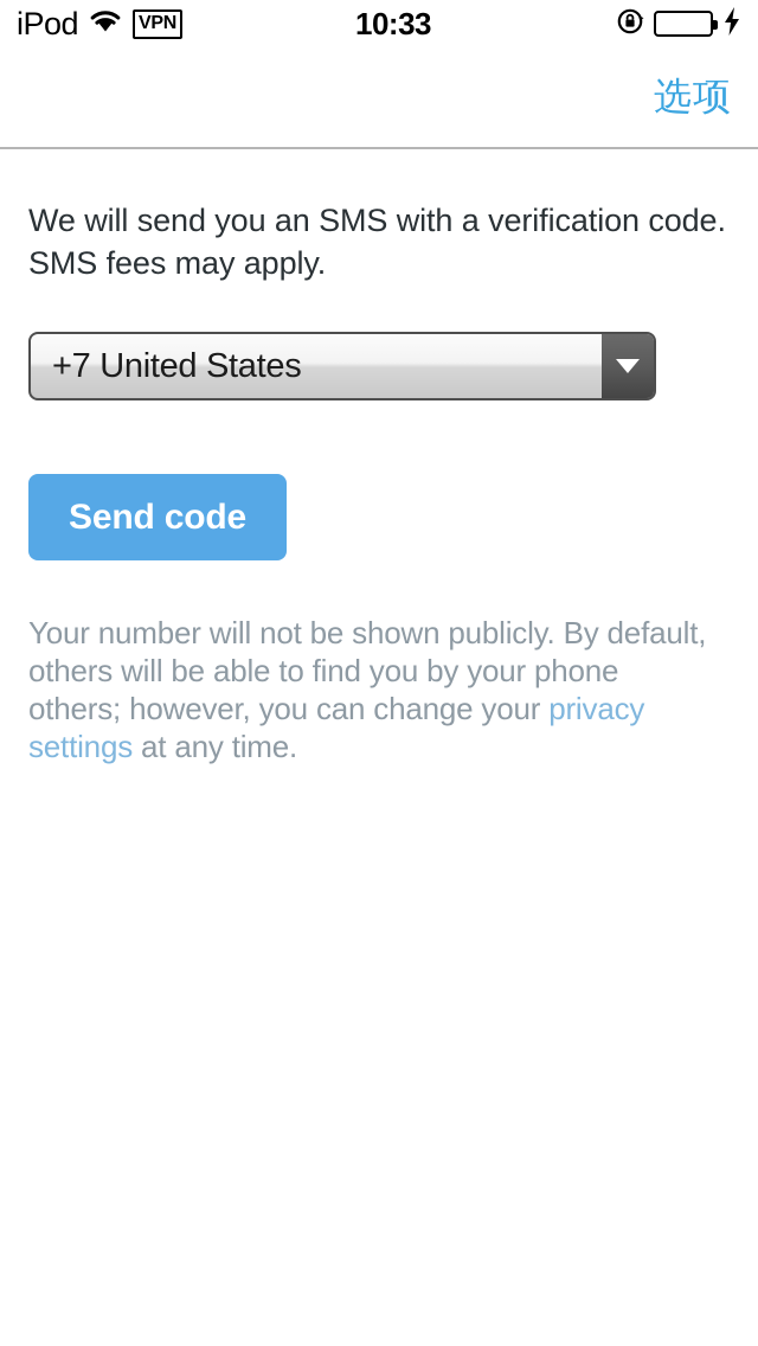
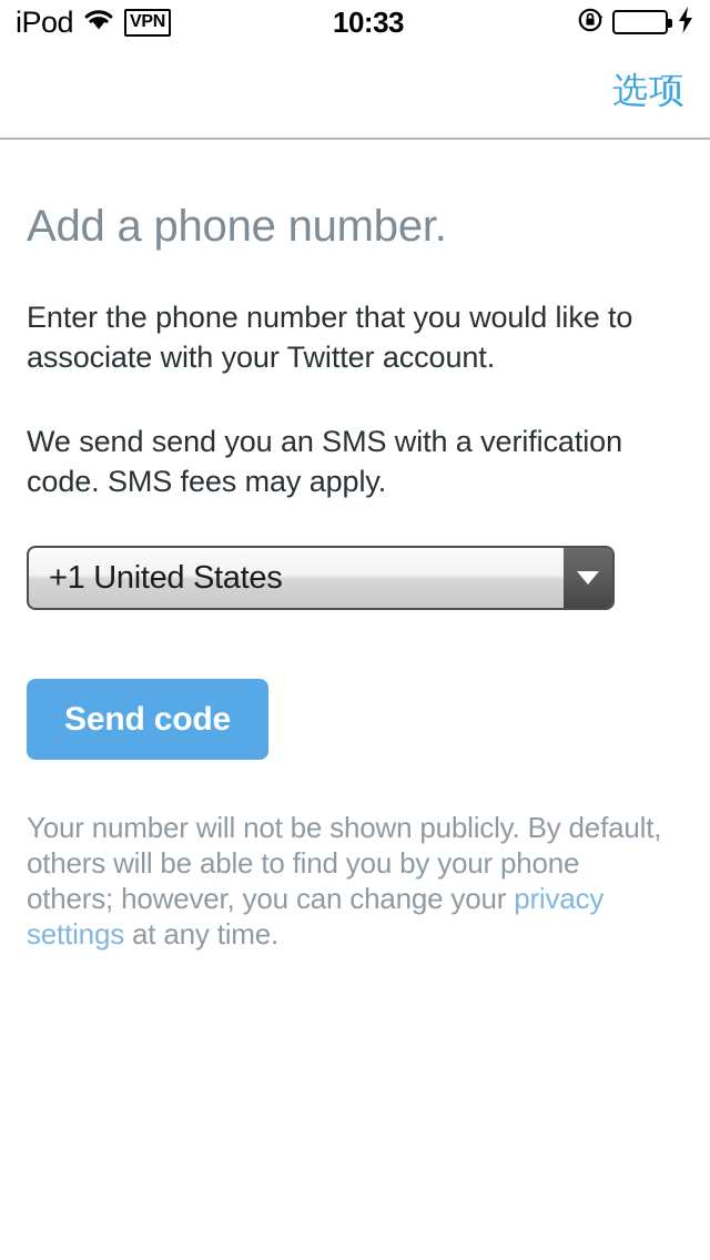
  iPod
  VPN
  10:33
  选项
+ Add a phone number.
+ Enter the phone number that you would like to associate with your Twitter account.
- We will send you an SMS with a verification code. SMS fees may apply.
+ We send send you an SMS with a verification code. SMS fees may apply.
- +7 United States
+ +1 United States
  Send code
  Your number will not be shown publicly. By default, others will be able to find you by your phone others; however, you can change your privacy settings at any time.
